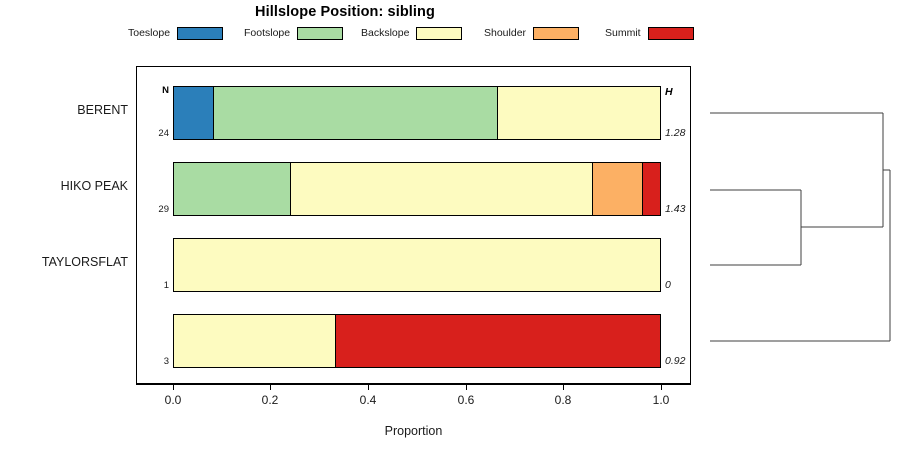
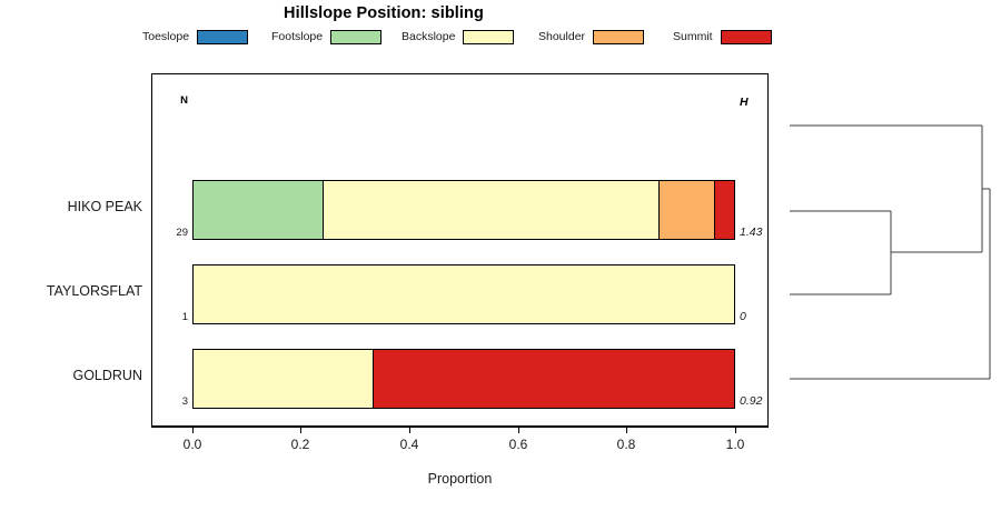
  Hillslope Position: sibling
  Toeslope
  Footslope
  Backslope
  Shoulder
  Summit
  N
  H
- BERENT
- 24
- 1.28
  HIKO PEAK
  29
  1.43
  TAYLORSFLAT
  1
  0
+ GOLDRUN
  3
  0.92
  Proportion
  0.0
  0.2
  0.4
  0.6
  0.8
  1.0
